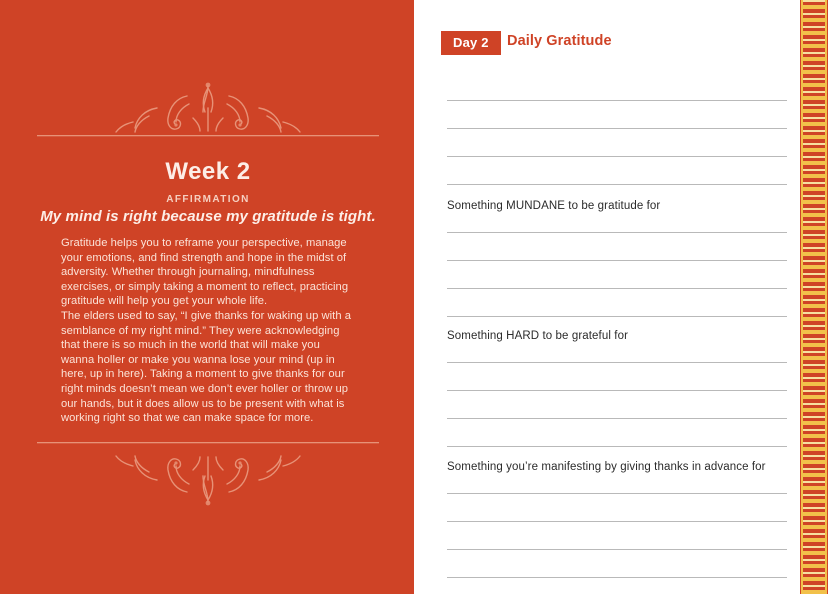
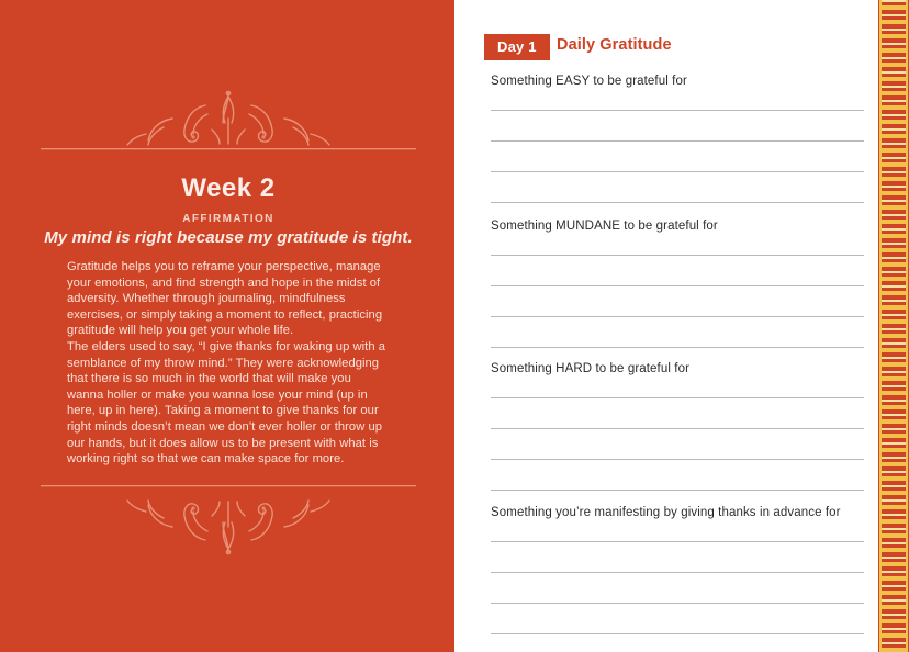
  Week 2
  AFFIRMATION
  My mind is right because my gratitude is tight.
  Gratitude helps you to reframe your perspective, manage your emotions, and find strength and hope in the midst of adversity. Whether through journaling, mindfulness exercises, or simply taking a moment to reflect, practicing gratitude will help you get your whole life.
- The elders used to say, “I give thanks for waking up with a semblance of my right mind.” They were acknowledging that there is so much in the world that will make you wanna holler or make you wanna lose your mind (up in here, up in here). Taking a moment to give thanks for our right minds doesn’t mean we don’t ever holler or throw up our hands, but it does allow us to be present with what is working right so that we can make space for more.
+ The elders used to say, “I give thanks for waking up with a semblance of my throw mind.” They were acknowledging that there is so much in the world that will make you wanna holler or make you wanna lose your mind (up in here, up in here). Taking a moment to give thanks for our right minds doesn’t mean we don’t ever holler or throw up our hands, but it does allow us to be present with what is working right so that we can make space for more.
- Day 2
+ Day 1
  Daily Gratitude
+ Something EASY to be grateful for
- Something MUNDANE to be gratitude for
+ Something MUNDANE to be grateful for
  Something HARD to be grateful for
  Something you’re manifesting by giving thanks in advance for
